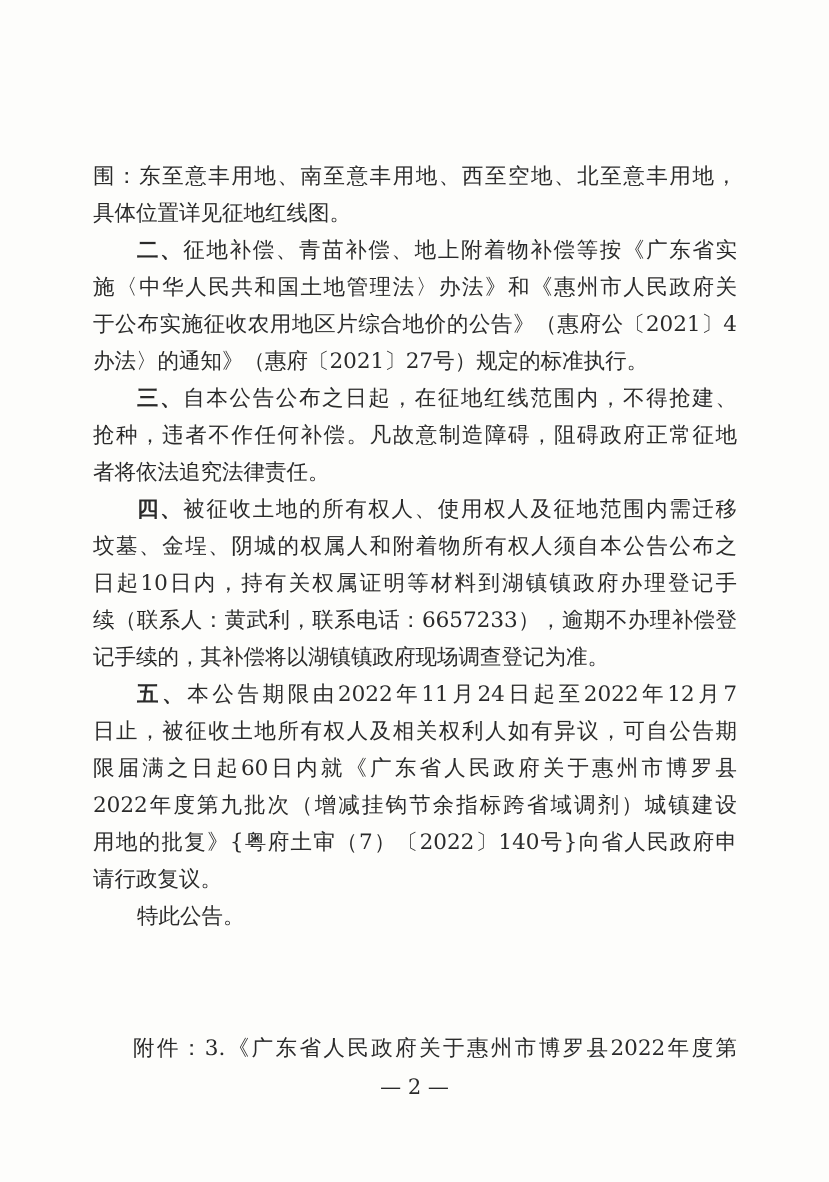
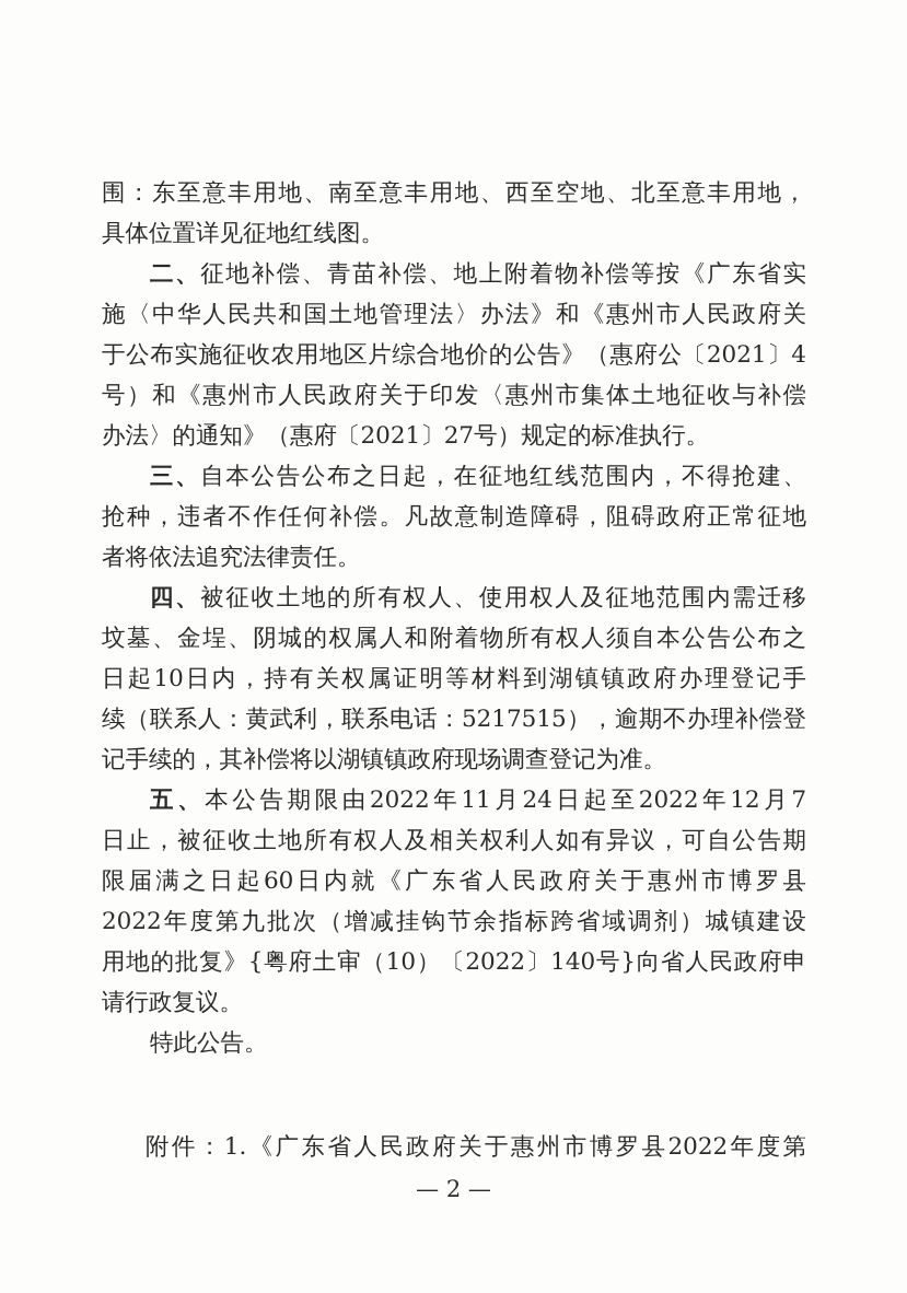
  围：东至意丰用地、南至意丰用地、西至空地、北至意丰用地，
  具体位置详见征地红线图。
  二、征地补偿、青苗补偿、地上附着物补偿等按《广东省实
  施〈中华人民共和国土地管理法〉办法》和《惠州市人民政府关
  于公布实施征收农用地区片综合地价的公告》（惠府公〔2021〕4
+ 号）和《惠州市人民政府关于印发〈惠州市集体土地征收与补偿
  办法〉的通知》（惠府〔2021〕27号）规定的标准执行。
  三、自本公告公布之日起，在征地红线范围内，不得抢建、
  抢种，违者不作任何补偿。凡故意制造障碍，阻碍政府正常征地
  者将依法追究法律责任。
  四、被征收土地的所有权人、使用权人及征地范围内需迁移
  坟墓、金埕、阴城的权属人和附着物所有权人须自本公告公布之
  日起10日内，持有关权属证明等材料到湖镇镇政府办理登记手
- 续（联系人：黄武利，联系电话：6657233），逾期不办理补偿登
+ 续（联系人：黄武利，联系电话：5217515），逾期不办理补偿登
  记手续的，其补偿将以湖镇镇政府现场调查登记为准。
  五、本公告期限由2022年11月24日起至2022年12月7
  日止，被征收土地所有权人及相关权利人如有异议，可自公告期
  限届满之日起60日内就《广东省人民政府关于惠州市博罗县
  2022年度第九批次（增减挂钩节余指标跨省域调剂）城镇建设
- 用地的批复》{粤府土审（7）〔2022〕140号}向省人民政府申
+ 用地的批复》{粤府土审（10）〔2022〕140号}向省人民政府申
  请行政复议。
  特此公告。
- 附件：3.《广东省人民政府关于惠州市博罗县2022年度第
+ 附件：1.《广东省人民政府关于惠州市博罗县2022年度第
  — 2 —
